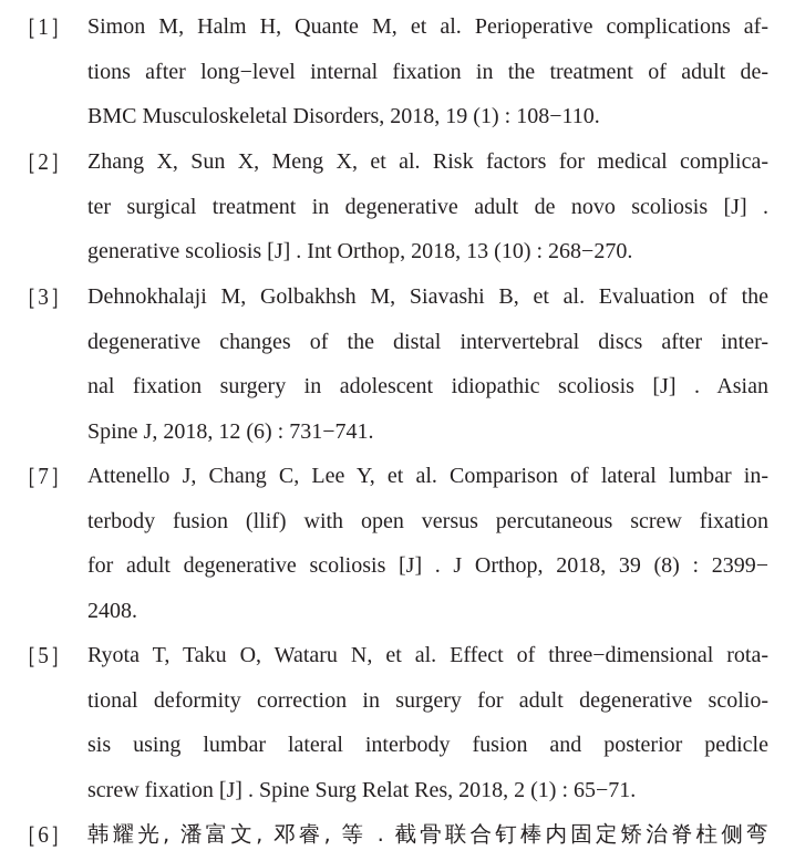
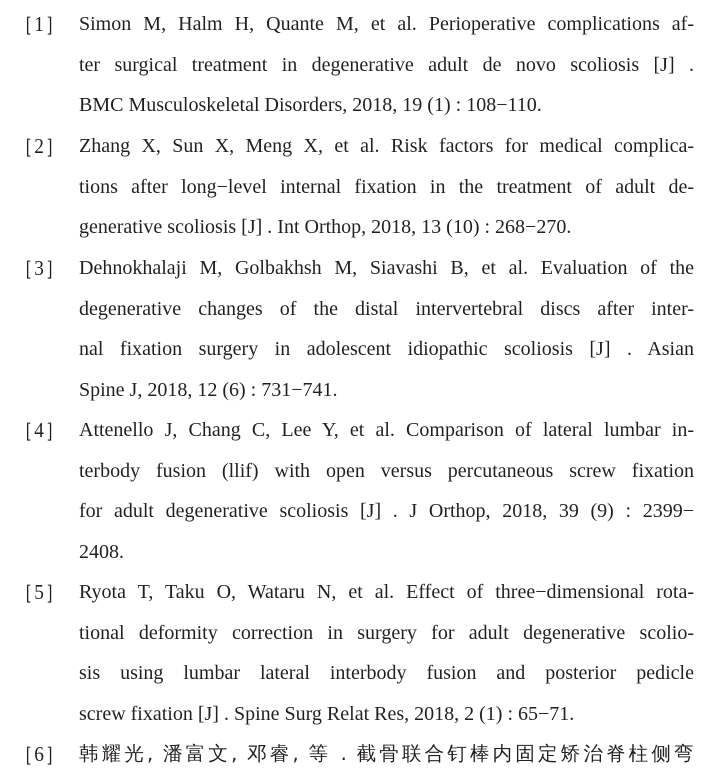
  ［1］
  Simon M, Halm H, Quante M, et al. Perioperative complications af-
- tions after long−level internal fixation in the treatment of adult de-
+ ter surgical treatment in degenerative adult de novo scoliosis [J] .
  BMC Musculoskeletal Disorders, 2018, 19 (1) : 108−110.
  ［2］
  Zhang X, Sun X, Meng X, et al. Risk factors for medical complica-
- ter surgical treatment in degenerative adult de novo scoliosis [J] .
+ tions after long−level internal fixation in the treatment of adult de-
  generative scoliosis [J] . Int Orthop, 2018, 13 (10) : 268−270.
  ［3］
  Dehnokhalaji M, Golbakhsh M, Siavashi B, et al. Evaluation of the
  degenerative changes of the distal intervertebral discs after inter-
  nal fixation surgery in adolescent idiopathic scoliosis [J] . Asian
  Spine J, 2018, 12 (6) : 731−741.
- ［7］
+ ［4］
  Attenello J, Chang C, Lee Y, et al. Comparison of lateral lumbar in-
  terbody fusion (llif) with open versus percutaneous screw fixation
- for adult degenerative scoliosis [J] . J Orthop, 2018, 39 (8) : 2399−
+ for adult degenerative scoliosis [J] . J Orthop, 2018, 39 (9) : 2399−
  2408.
  ［5］
  Ryota T, Taku O, Wataru N, et al. Effect of three−dimensional rota-
  tional deformity correction in surgery for adult degenerative scolio-
  sis using lumbar lateral interbody fusion and posterior pedicle
  screw fixation [J] . Spine Surg Relat Res, 2018, 2 (1) : 65−71.
  ［6］
  韩耀光, 潘富文, 邓睿, 等 . 截骨联合钉棒内固定矫治脊柱侧弯
